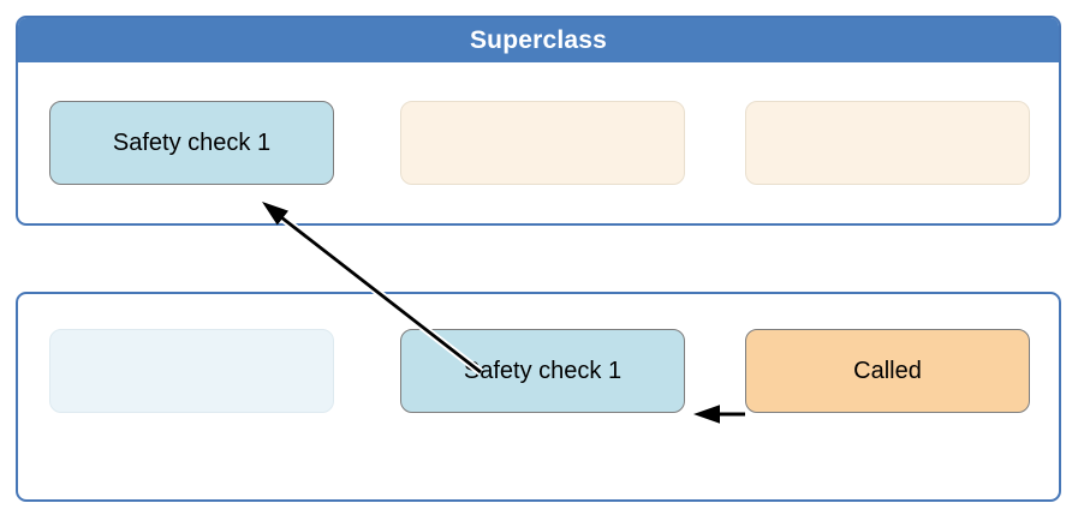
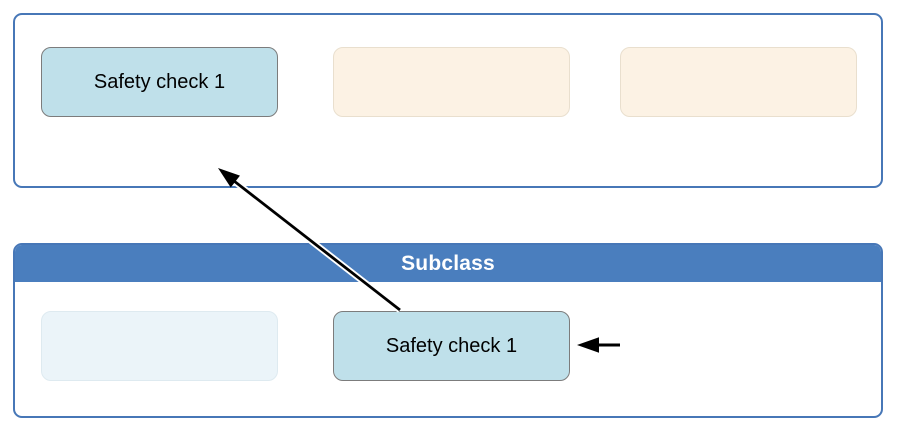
- Superclass
  Safety check 1
+ Subclass
  Safety check 1
- Called
